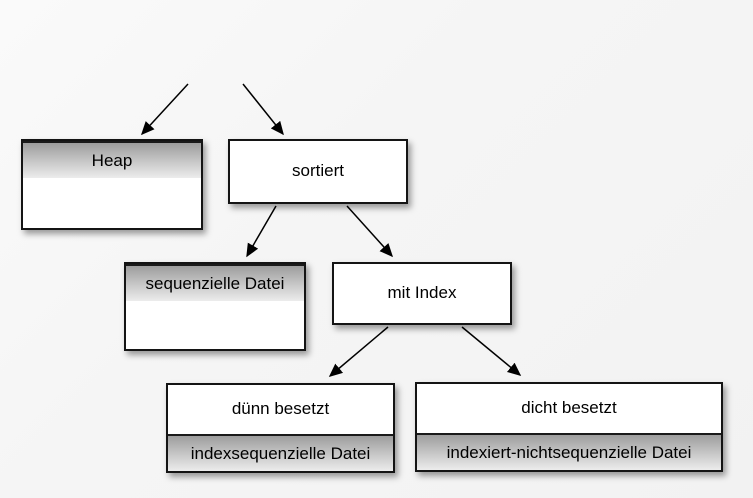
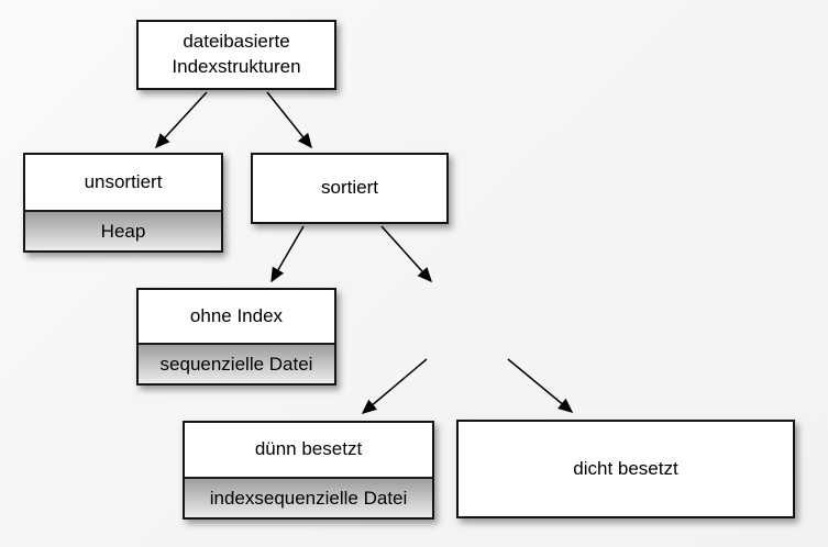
+ dateibasierte Indexstrukturen
+ unsortiert
  Heap
  sortiert
+ ohne Index
  sequenzielle Datei
- mit Index
  dünn besetzt
  indexsequenzielle Datei
  dicht besetzt
- indexiert-nichtsequenzielle Datei
